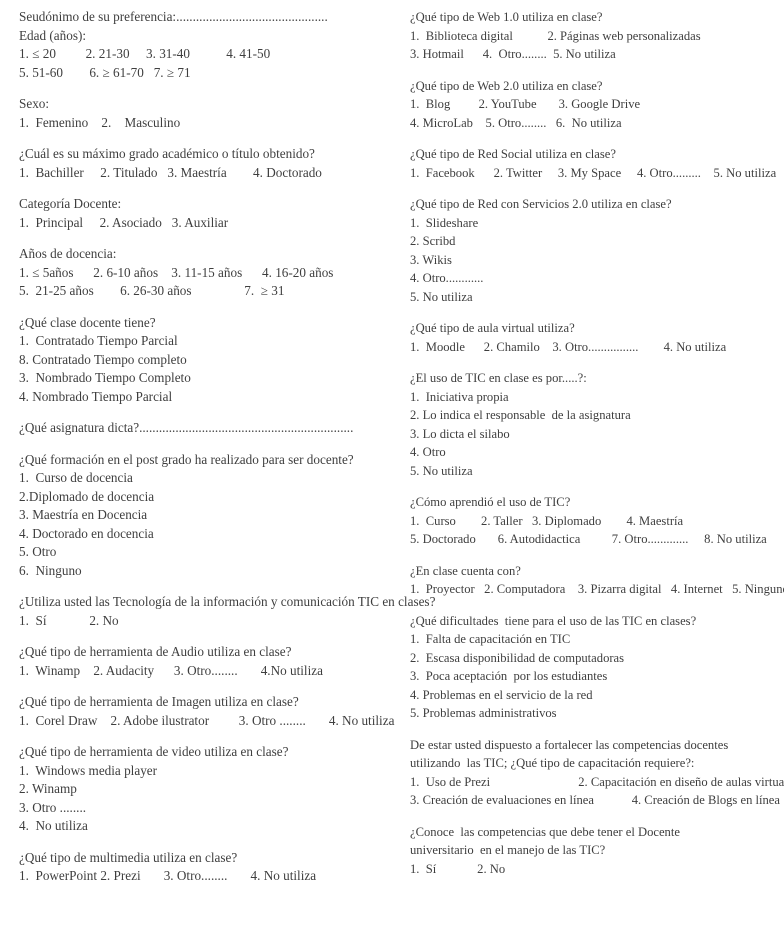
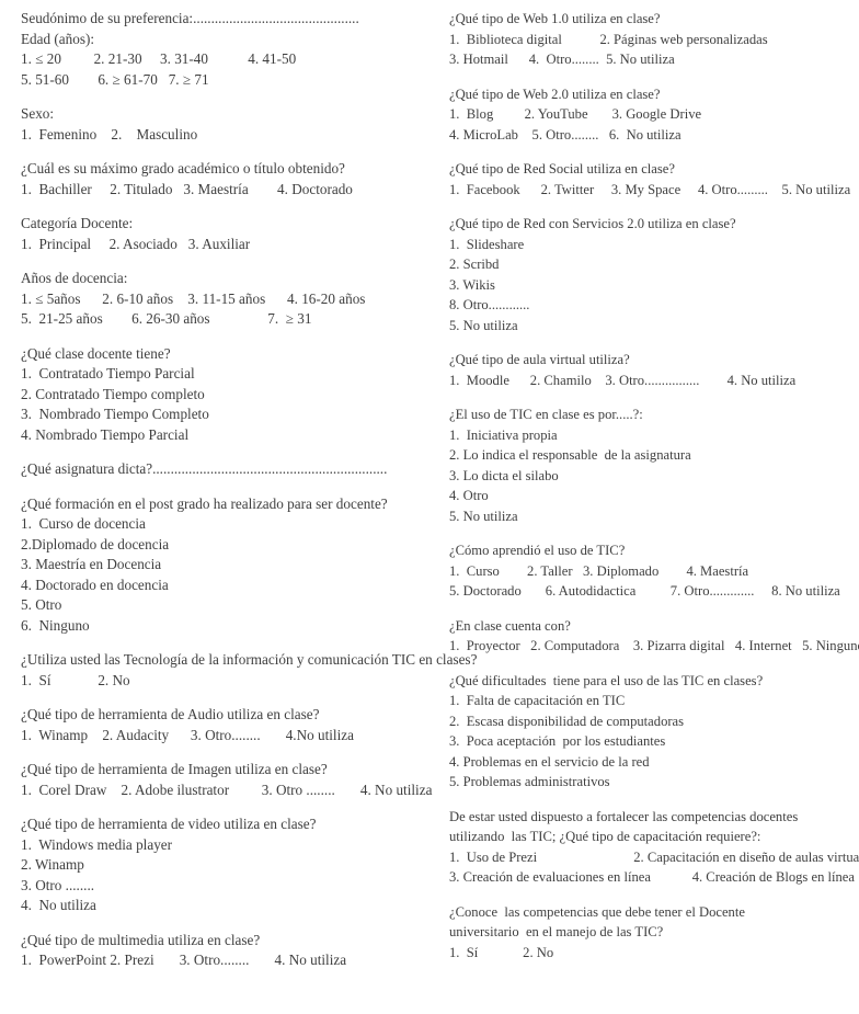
  Seudónimo de su preferencia:..............................................
  Edad (años):
  1. ≤ 20 2. 21-30 3. 31-40 4. 41-50
  5. 51-60 6. ≥ 61-70 7. ≥ 71
  Sexo:
  1. Femenino 2. Masculino
  ¿Cuál es su máximo grado académico o título obtenido?
  1. Bachiller 2. Titulado 3. Maestría 4. Doctorado
  Categoría Docente:
  1. Principal 2. Asociado 3. Auxiliar
  Años de docencia:
  1. ≤ 5años 2. 6-10 años 3. 11-15 años 4. 16-20 años
  5. 21-25 años 6. 26-30 años 7. ≥ 31
  ¿Qué clase docente tiene?
  1. Contratado Tiempo Parcial
- 8. Contratado Tiempo completo
+ 2. Contratado Tiempo completo
  3. Nombrado Tiempo Completo
  4. Nombrado Tiempo Parcial
  ¿Qué asignatura dicta?.................................................................
  ¿Qué formación en el post grado ha realizado para ser docente?
  1. Curso de docencia
  2.Diplomado de docencia
  3. Maestría en Docencia
  4. Doctorado en docencia
  5. Otro
  6. Ninguno
  ¿Utiliza usted las Tecnología de la información y comunicación TIC en cl
  1. Sí 2. No
  ¿Qué tipo de herramienta de Audio utiliza en clase?
  1. Winamp 2. Audacity 3. Otro........ 4.No utiliza
  ¿Qué tipo de herramienta de Imagen utiliza en clase?
  1. Corel Draw 2. Adobe ilustrator 3. Otro ........ 4. No utiliza
  ¿Qué tipo de herramienta de video utiliza en clase?
  1. Windows media player
  2. Winamp
  3. Otro ........
  4. No utiliza
  ¿Qué tipo de multimedia utiliza en clase?
  1. PowerPoint 2. Prezi 3. Otro........ 4. No utiliza
  ¿Qué tipo de Web 1.0 utiliza en clase?
  1. Biblioteca digital 2. Páginas web personalizadas
  3. Hotmail 4. Otro........ 5. No utiliza
  ¿Qué tipo de Web 2.0 utiliza en clase?
  1. Blog 2. YouTube 3. Google Drive
  4. MicroLab 5. Otro........ 6. No utiliza
  ¿Qué tipo de Red Social utiliza en clase?
  1. Facebook 2. Twitter 3. My Space 4. Otro......... 5. No utiliza
  ¿Qué tipo de Red con Servicios 2.0 utiliza en clase?
  1. Slideshare
  2. Scribd
  3. Wikis
- 4. Otro............
+ 8. Otro............
  5. No utiliza
  ¿Qué tipo de aula virtual utiliza?
  1. Moodle 2. Chamilo 3. Otro................ 4. No utiliza
  ¿El uso de TIC en clase es por.....?:
  1. Iniciativa propia
  2. Lo indica el responsable de la asignatura
  3. Lo dicta el silabo
  4. Otro
  5. No utiliza
  ¿Cómo aprendió el uso de TIC?
  1. Curso 2. Taller 3. Diplomado 4. Maestría
  5. Doctorado 6. Autodidactica 7. Otro............. 8. No utiliza
  ¿En clase cuenta con?
  1. Proyector 2. Computadora 3. Pizarra digital 4. Internet 5. Ningun
  ¿Qué dificultades tiene para el uso de las TIC en clases?
  1. Falta de capacitación en TIC
  2. Escasa disponibilidad de computadoras
  3. Poca aceptación por los estudiantes
  4. Problemas en el servicio de la red
  5. Problemas administrativos
  De estar usted dispuesto a fortalecer las competencias docentes
  utilizando las TIC; ¿Qué tipo de capacitación requiere?:
  1. Uso de Prezi 2. Capacitación en diseño de aulas virtua
  3. Creación de evaluaciones en línea 4. Creación de Blogs en línea
  ¿Conoce las competencias que debe tener el Docente
  universitario en el manejo de las TIC?
  1. Sí 2. No
